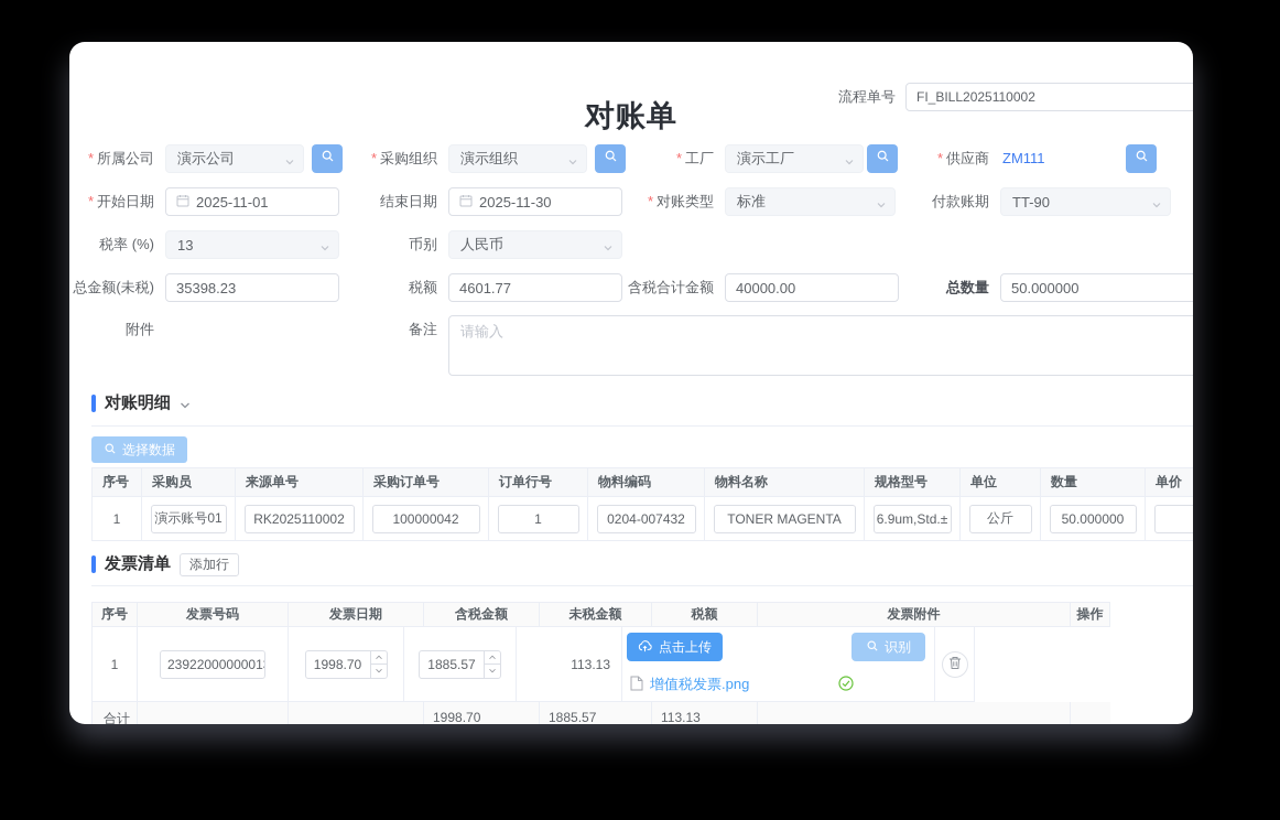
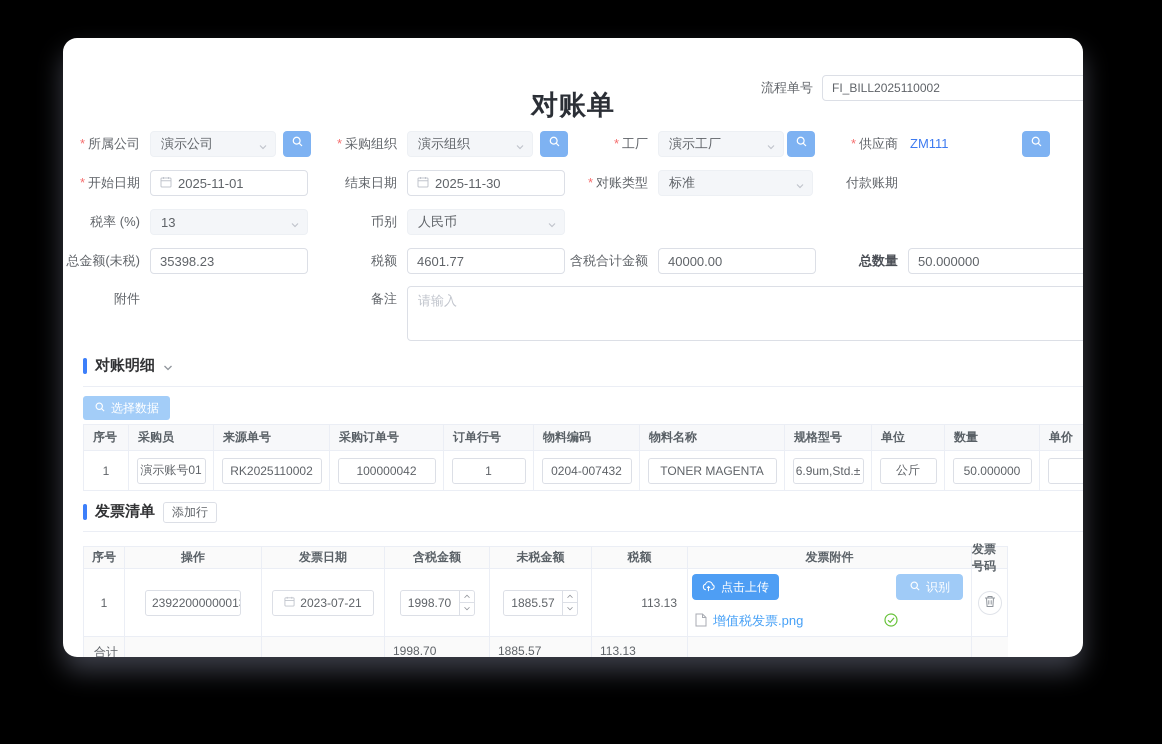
  流程单号
  FI_BILL2025110002
  对账单
  * 所属公司
  演示公司
  * 采购组织
  演示组织
  * 工厂
  演示工厂
  * 供应商
  ZM111
  * 开始日期
  2025-11-01
  结束日期
  2025-11-30
  * 对账类型
  标准
  付款账期
- TT-90
  税率 (%)
  13
  币别
  人民币
  总金额(未税)
  35398.23
  税额
  4601.77
  含税合计金额
  40000.00
  总数量
  50.000000
  附件
  备注
  请输入
  对账明细
  选择数据
  序号
  采购员
  来源单号
  采购订单号
  订单行号
  物料编码
  物料名称
  规格型号
  单位
  数量
  单价
  1
  演示账号01
  RK2025110002
  100000042
  1
  0204-007432
  TONER MAGENTA
  6.9um,Std.±
  公斤
  50.000000
  发票清单
  添加行
  序号
- 发票号码
+ 操作
  发票日期
  含税金额
  未税金额
  税额
  发票附件
- 操作
+ 发票号码
  1
  2392200000001
+ 2023-07-21
  1998.70
  1885.57
  113.13
  点击上传
  识别
  增值税发票.png
  合计
  1998.70
  1885.57
  113.13
